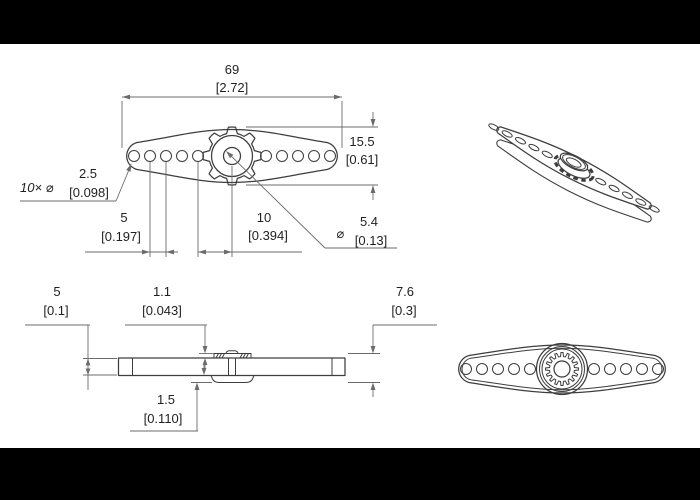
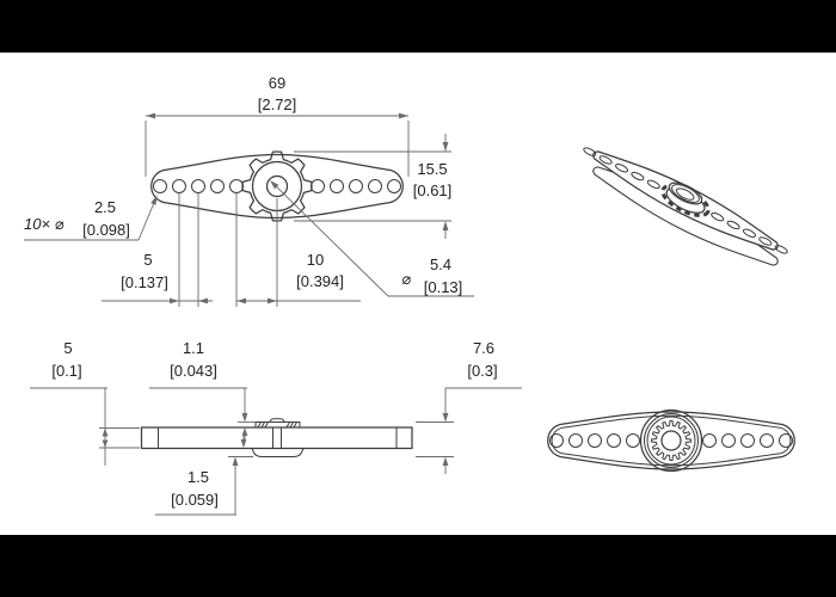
  69
  [2.72]
  15.5
  [0.61]
  10× ⌀
  2.5
  [0.098]
  5
- [0.197]
+ [0.137]
  10
  [0.394]
  ⌀
  5.4
  [0.13]
  5
  [0.1]
  1.1
  [0.043]
  7.6
  [0.3]
  1.5
- [0.110]
+ [0.059]
